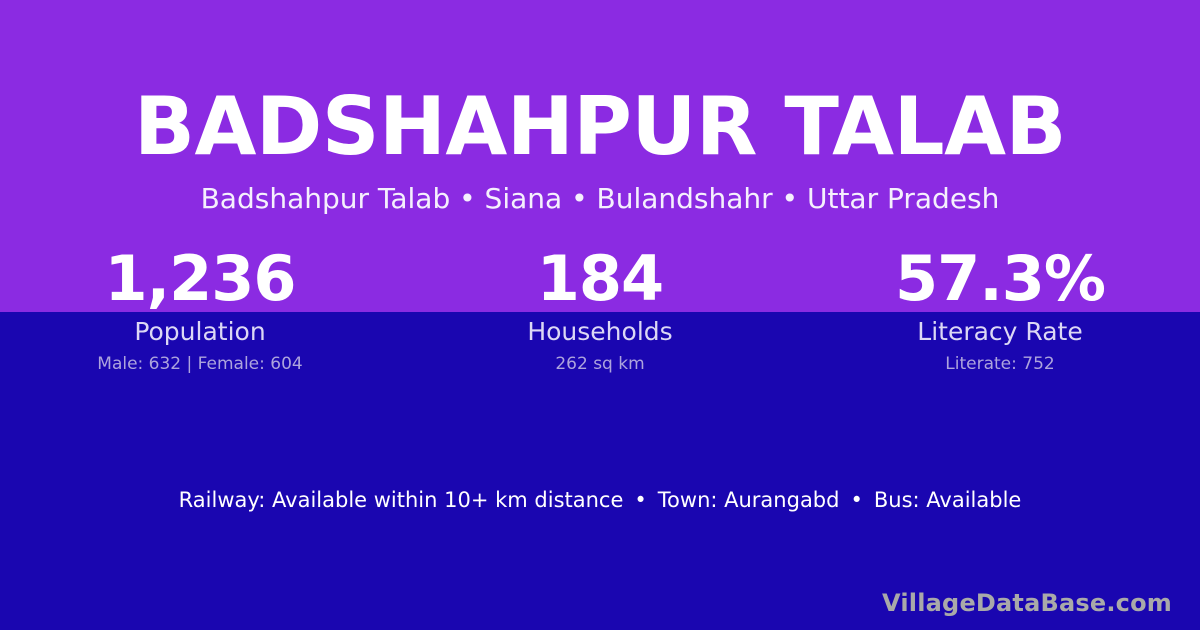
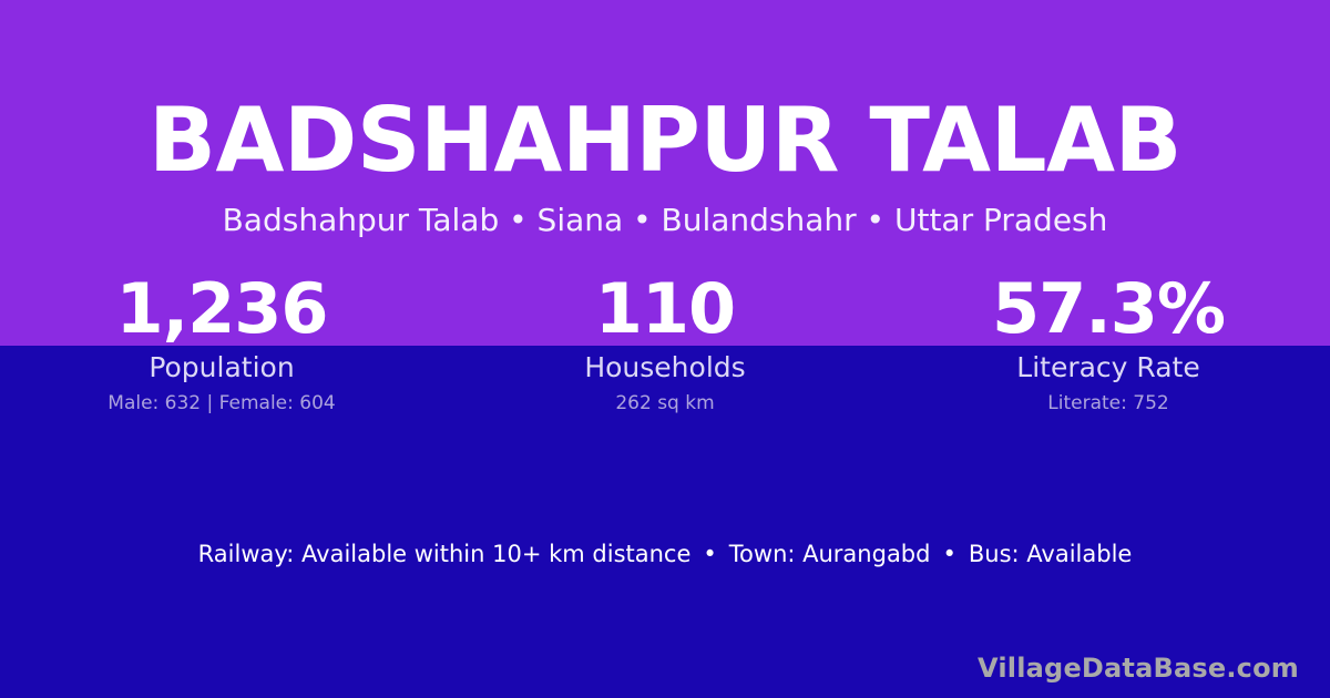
  BADSHAHPUR TALAB
  Badshahpur Talab • Siana • Bulandshahr • Uttar Pradesh
  1,236
  Population
  Male: 632 | Female: 604
- 184
+ 110
  Households
  262 sq km
  57.3%
  Literacy Rate
  Literate: 752
  Railway: Available within 10+ km distance • Town: Aurangabd • Bus: Available
  VillageDataBase.com
